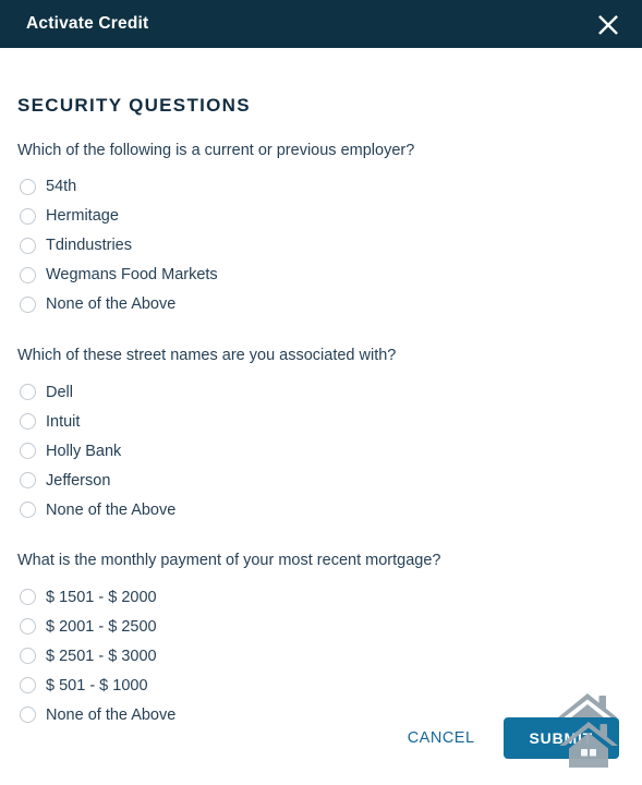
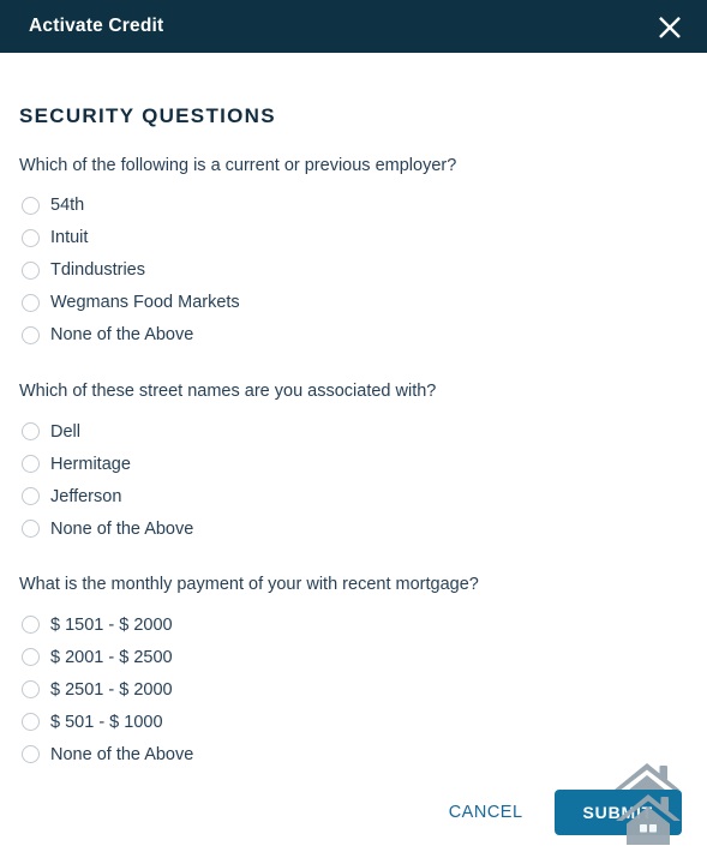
  Activate Credit
  SECURITY QUESTIONS
  Which of the following is a current or previous employer?
  54th
- Hermitage
+ Intuit
  Tdindustries
  Wegmans Food Markets
  None of the Above
  Which of these street names are you associated with?
  Dell
- Intuit
+ Hermitage
- Holly Bank
  Jefferson
  None of the Above
- What is the monthly payment of your most recent mortgage?
+ What is the monthly payment of your with recent mortgage?
  $ 1501 - $ 2000
  $ 2001 - $ 2500
- $ 2501 - $ 3000
+ $ 2501 - $ 2000
  $ 501 - $ 1000
  None of the Above
  CANCEL
